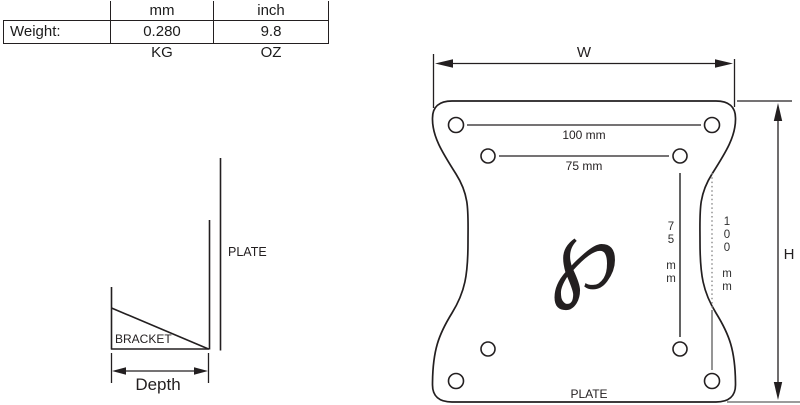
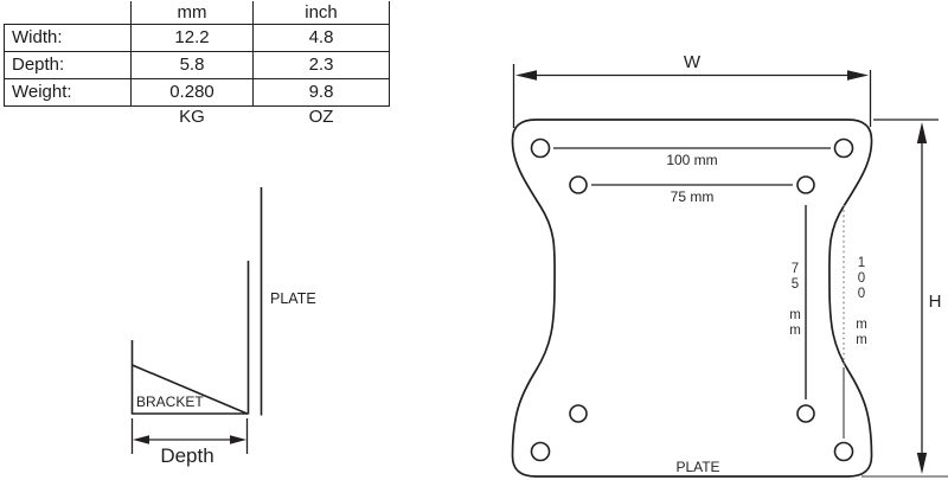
  	mm	inch
+ Width:	12.2	4.8
+ Depth:	5.8	2.3
  Weight:	0.280	9.8
  	KG	OZ
  PLATE
  BRACKET
  Depth
  W
  H
  100 mm
  75 mm
  7 5 m m
  1 0 0 m m
- ℘
  PLATE
